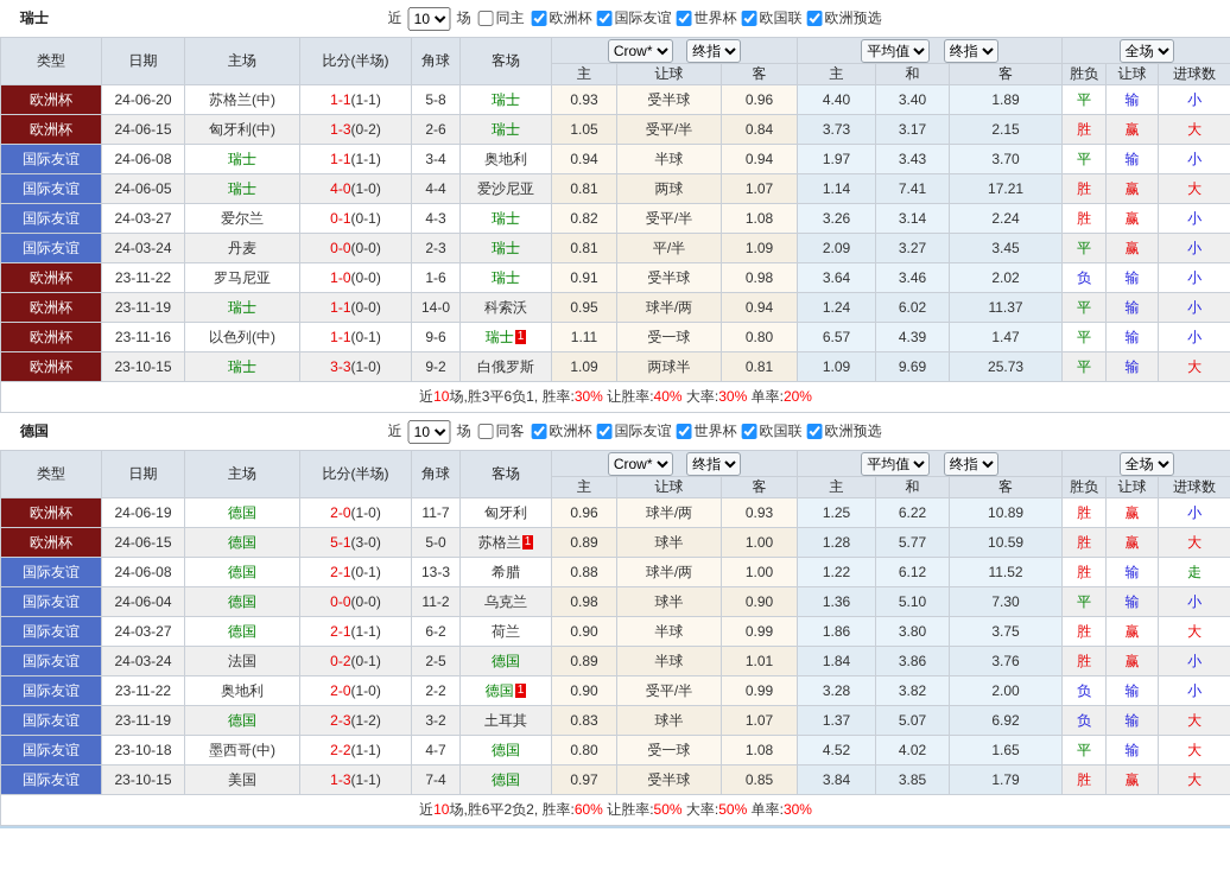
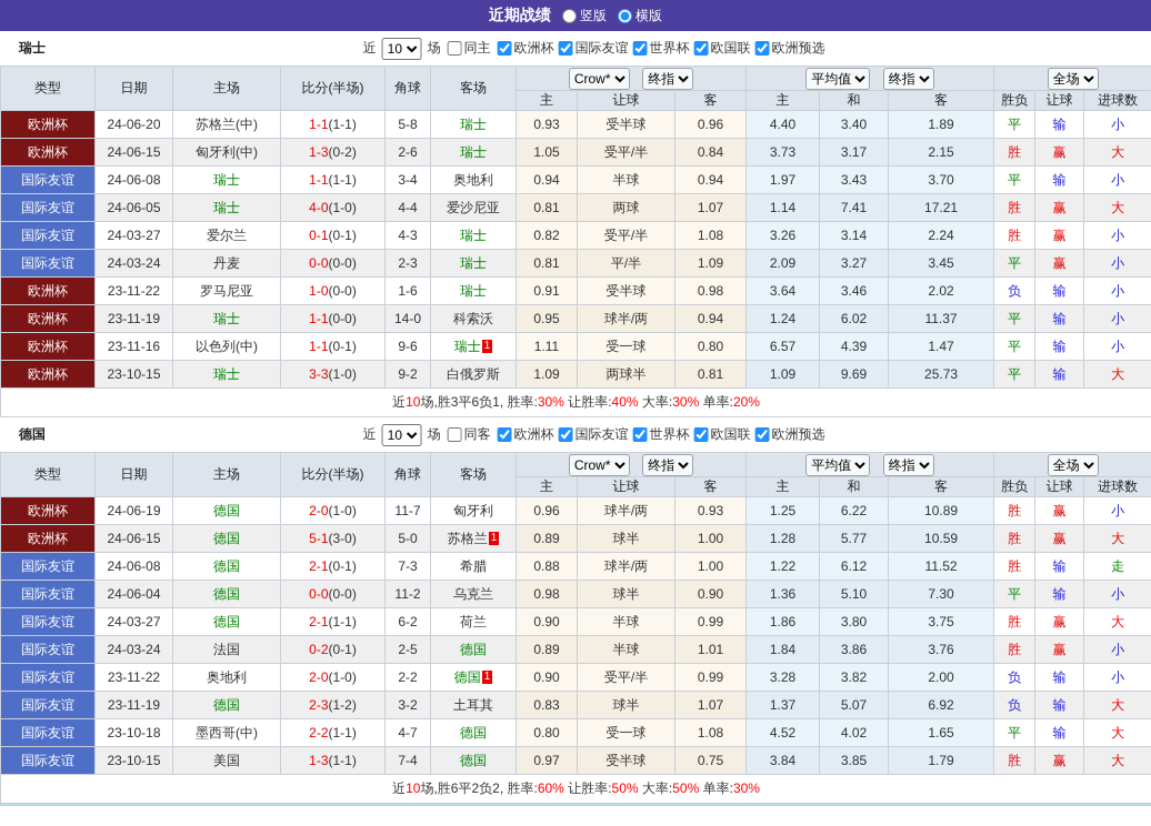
+ 近期战绩
+ 竖版
+ 横版
  瑞士
  近
  10
  场
  同主
  欧洲杯
  国际友谊
  世界杯
  欧国联
  欧洲预选
  类型	日期	主场	比分(半场)	角球	客场	Crow* 终指	平均值 终指	全场
  主	让球	客	主	和	客	胜负	让球	进球数
  欧洲杯	24-06-20	苏格兰(中)	1-1(1-1)	5-8	瑞士	0.93	受半球	0.96	4.40	3.40	1.89	平	输	小
  欧洲杯	24-06-15	匈牙利(中)	1-3(0-2)	2-6	瑞士	1.05	受平/半	0.84	3.73	3.17	2.15	胜	赢	大
  国际友谊	24-06-08	瑞士	1-1(1-1)	3-4	奥地利	0.94	半球	0.94	1.97	3.43	3.70	平	输	小
  国际友谊	24-06-05	瑞士	4-0(1-0)	4-4	爱沙尼亚	0.81	两球	1.07	1.14	7.41	17.21	胜	赢	大
  国际友谊	24-03-27	爱尔兰	0-1(0-1)	4-3	瑞士	0.82	受平/半	1.08	3.26	3.14	2.24	胜	赢	小
  国际友谊	24-03-24	丹麦	0-0(0-0)	2-3	瑞士	0.81	平/半	1.09	2.09	3.27	3.45	平	赢	小
  欧洲杯	23-11-22	罗马尼亚	1-0(0-0)	1-6	瑞士	0.91	受半球	0.98	3.64	3.46	2.02	负	输	小
  欧洲杯	23-11-19	瑞士	1-1(0-0)	14-0	科索沃	0.95	球半/两	0.94	1.24	6.02	11.37	平	输	小
  欧洲杯	23-11-16	以色列(中)	1-1(0-1)	9-6	瑞士 1	1.11	受一球	0.80	6.57	4.39	1.47	平	输	小
  欧洲杯	23-10-15	瑞士	3-3(1-0)	9-2	白俄罗斯	1.09	两球半	0.81	1.09	9.69	25.73	平	输	大
  近10场,胜3平6负1, 胜率:30% 让胜率:40% 大率:30% 单率:20%
  德国
  近
  10
  场
  同客
  欧洲杯
  国际友谊
  世界杯
  欧国联
  欧洲预选
  类型	日期	主场	比分(半场)	角球	客场	Crow* 终指	平均值 终指	全场
  主	让球	客	主	和	客	胜负	让球	进球数
  欧洲杯	24-06-19	德国	2-0(1-0)	11-7	匈牙利	0.96	球半/两	0.93	1.25	6.22	10.89	胜	赢	小
  欧洲杯	24-06-15	德国	5-1(3-0)	5-0	苏格兰 1	0.89	球半	1.00	1.28	5.77	10.59	胜	赢	大
- 国际友谊	24-06-08	德国	2-1(0-1)	13-3	希腊	0.88	球半/两	1.00	1.22	6.12	11.52	胜	输	走
+ 国际友谊	24-06-08	德国	2-1(0-1)	7-3	希腊	0.88	球半/两	1.00	1.22	6.12	11.52	胜	输	走
  国际友谊	24-06-04	德国	0-0(0-0)	11-2	乌克兰	0.98	球半	0.90	1.36	5.10	7.30	平	输	小
  国际友谊	24-03-27	德国	2-1(1-1)	6-2	荷兰	0.90	半球	0.99	1.86	3.80	3.75	胜	赢	大
  国际友谊	24-03-24	法国	0-2(0-1)	2-5	德国	0.89	半球	1.01	1.84	3.86	3.76	胜	赢	小
  国际友谊	23-11-22	奥地利	2-0(1-0)	2-2	德国 1	0.90	受平/半	0.99	3.28	3.82	2.00	负	输	小
  国际友谊	23-11-19	德国	2-3(1-2)	3-2	土耳其	0.83	球半	1.07	1.37	5.07	6.92	负	输	大
  国际友谊	23-10-18	墨西哥(中)	2-2(1-1)	4-7	德国	0.80	受一球	1.08	4.52	4.02	1.65	平	输	大
- 国际友谊	23-10-15	美国	1-3(1-1)	7-4	德国	0.97	受半球	0.85	3.84	3.85	1.79	胜	赢	大
+ 国际友谊	23-10-15	美国	1-3(1-1)	7-4	德国	0.97	受半球	0.75	3.84	3.85	1.79	胜	赢	大
  近10场,胜6平2负2, 胜率:60% 让胜率:50% 大率:50% 单率:30%
